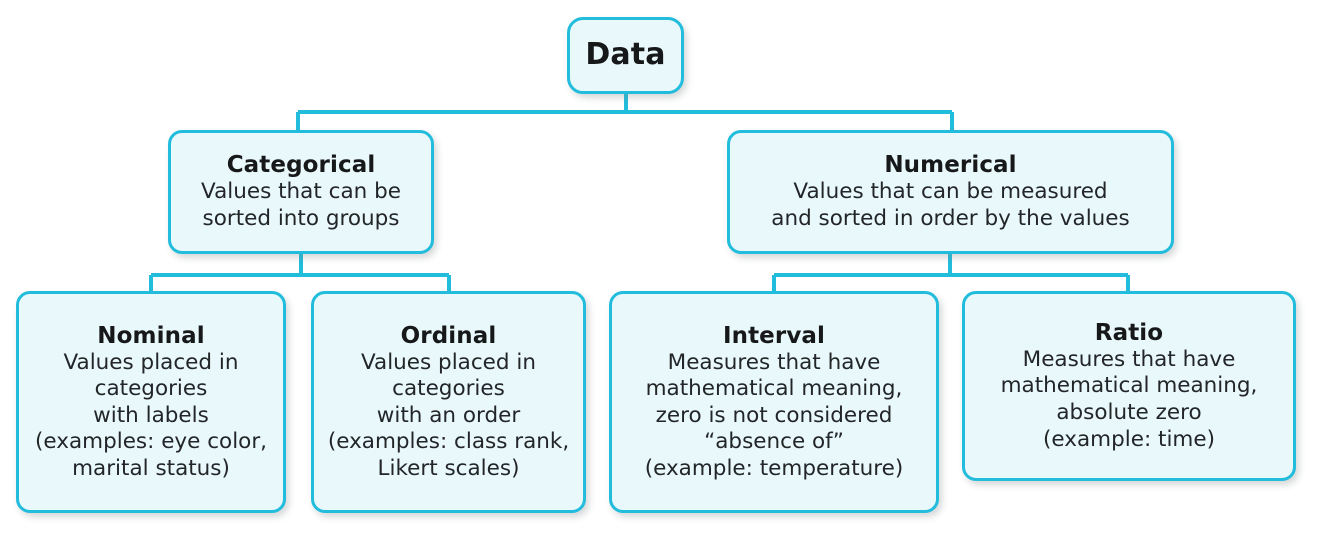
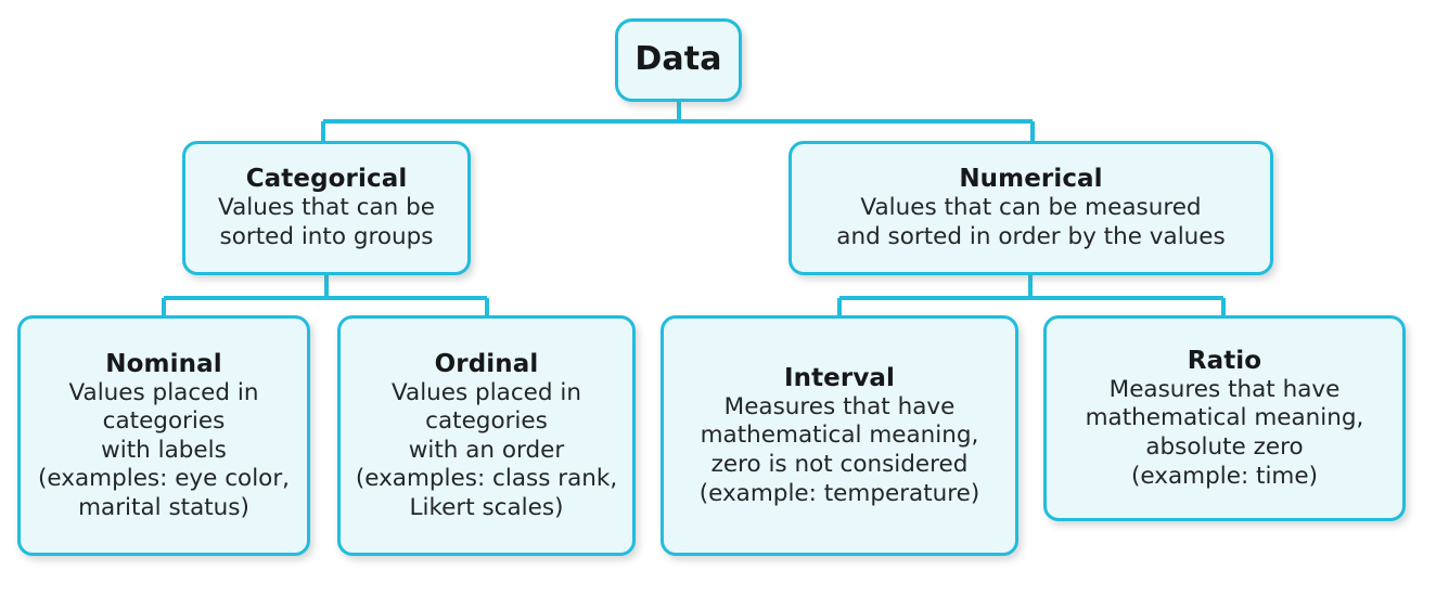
  Data
  Categorical
  Values that can be
  sorted into groups
  Numerical
  Values that can be measured
  and sorted in order by the values
  Nominal
  Values placed in
  categories
  with labels
  (examples: eye color,
  marital status)
  Ordinal
  Values placed in
  categories
  with an order
  (examples: class rank,
  Likert scales)
  Interval
  Measures that have
  mathematical meaning,
  zero is not considered
- “absence of”
  (example: temperature)
  Ratio
  Measures that have
  mathematical meaning,
  absolute zero
  (example: time)
